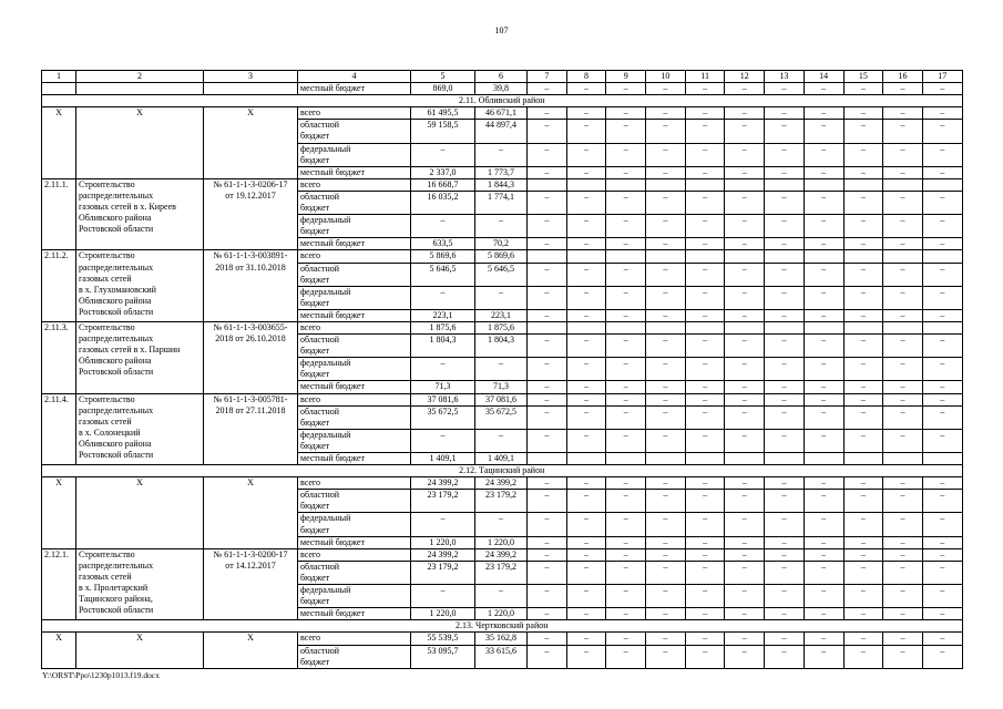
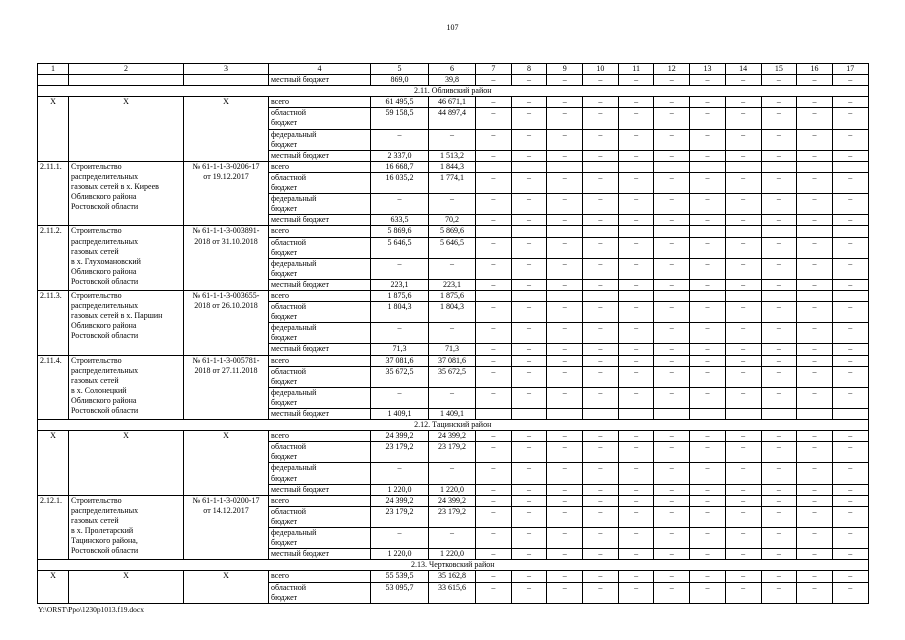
  107
  1	2	3	4	5	6	7	8	9	10	11	12	13	14	15	16	17
  			местный бюджет	869,0	39,8	–	–	–	–	–	–	–	–	–	–	–
  2.11. Обливский район
  X	X	X	всего	61 495,5	46 671,1	–	–	–	–	–	–	–	–	–	–	–
  областной бюджет	59 158,5	44 897,4	–	–	–	–	–	–	–	–	–	–	–
  федеральный бюджет	–	–	–	–	–	–	–	–	–	–	–	–	–
- местный бюджет	2 337,0	1 773,7	–	–	–	–	–	–	–	–	–	–	–
+ местный бюджет	2 337,0	1 513,2	–	–	–	–	–	–	–	–	–	–	–
  2.11.1.	Строительство распределительных газовых сетей в х. Киреев Обливского района Ростовской области	№ 61-1-1-3-0206-17 от 19.12.2017	всего	16 668,7	1 844,3
  областной бюджет	16 035,2	1 774,1	–	–	–	–	–	–	–	–	–	–	–
  федеральный бюджет	–	–	–	–	–	–	–	–	–	–	–	–	–
  местный бюджет	633,5	70,2	–	–	–	–	–	–	–	–	–	–	–
  2.11.2.	Строительство распределительных газовых сетей в х. Глухомановский Обливского района Ростовской области	№ 61-1-1-3-003891- 2018 от 31.10.2018	всего	5 869,6	5 869,6
  областной бюджет	5 646,5	5 646,5	–	–	–	–	–	–	–	–	–	–	–
  федеральный бюджет	–	–	–	–	–	–	–	–	–	–	–	–	–
  местный бюджет	223,1	223,1	–	–	–	–	–	–	–	–	–	–	–
  2.11.3.	Строительство распределительных газовых сетей в х. Паршин Обливского района Ростовской области	№ 61-1-1-3-003655- 2018 от 26.10.2018	всего	1 875,6	1 875,6
  областной бюджет	1 804,3	1 804,3	–	–	–	–	–	–	–	–	–	–	–
  федеральный бюджет	–	–	–	–	–	–	–	–	–	–	–	–	–
  местный бюджет	71,3	71,3	–	–	–	–	–	–	–	–	–	–	–
  2.11.4.	Строительство распределительных газовых сетей в х. Солонецкий Обливского района Ростовской области	№ 61-1-1-3-005781- 2018 от 27.11.2018	всего	37 081,6	37 081,6	–	–	–	–	–	–	–	–	–	–	–
  областной бюджет	35 672,5	35 672,5	–	–	–	–	–	–	–	–	–	–	–
  федеральный бюджет	–	–	–	–	–	–	–	–	–	–	–	–	–
  местный бюджет	1 409,1	1 409,1
  2.12. Тацинский район
  X	X	X	всего	24 399,2	24 399,2	–	–	–	–	–	–	–	–	–	–	–
  областной бюджет	23 179,2	23 179,2	–	–	–	–	–	–	–	–	–	–	–
  федеральный бюджет	–	–	–	–	–	–	–	–	–	–	–	–	–
  местный бюджет	1 220,0	1 220,0	–	–	–	–	–	–	–	–	–	–	–
  2.12.1.	Строительство распределительных газовых сетей в х. Пролетарский Тацинского района, Ростовской области	№ 61-1-1-3-0200-17 от 14.12.2017	всего	24 399,2	24 399,2	–	–	–	–	–	–	–	–	–	–	–
  областной бюджет	23 179,2	23 179,2	–	–	–	–	–	–	–	–	–	–	–
  федеральный бюджет	–	–	–	–	–	–	–	–	–	–	–	–	–
  местный бюджет	1 220,0	1 220,0	–	–	–	–	–	–	–	–	–	–	–
  2.13. Чертковский район
  X	X	X	всего	55 539,5	35 162,8	–	–	–	–	–	–	–	–	–	–	–
  областной бюджет	53 095,7	33 615,6	–	–	–	–	–	–	–	–	–	–	–
  Y:\ORST\Ppo\1230p1013.f19.docx
